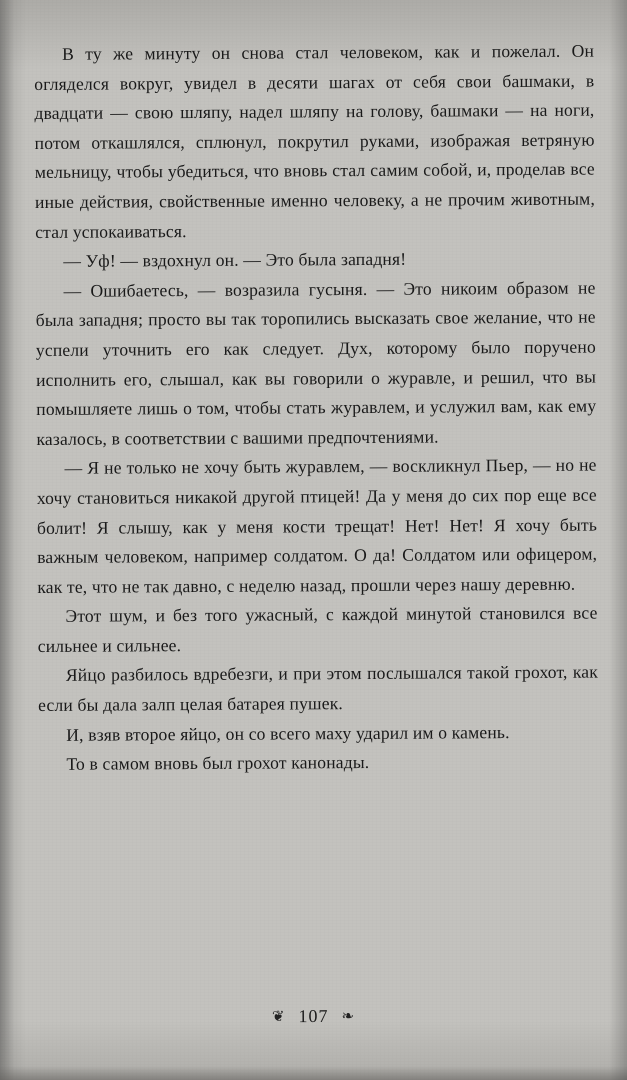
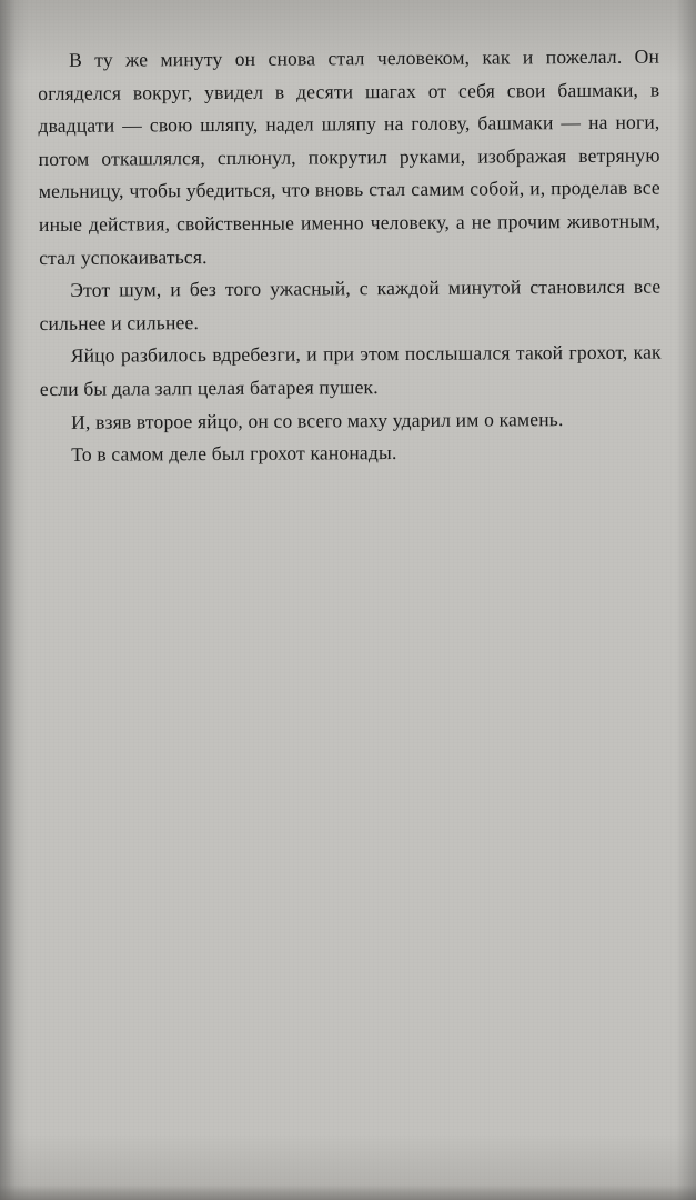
  В ту же минуту он снова стал человеком, как и пожелал. Он огляделся вокруг, увидел в десяти шагах от себя свои башмаки, в двадцати — свою шляпу, надел шляпу на голову, башмаки — на ноги, потом откашлялся, сплюнул, покрутил руками, изображая ветряную мельницу, чтобы убедиться, что вновь стал самим собой, и, проделав все иные действия, свойственные именно человеку, а не прочим животным, стал успокаиваться.
- — Уф! — вздохнул он. — Это была западня!
- — Ошибаетесь, — возразила гусыня. — Это никоим образом не была западня; просто вы так торопились высказать свое желание, что не успели уточнить его как следует. Дух, которому было поручено исполнить его, слышал, как вы говорили о журавле, и решил, что вы помышляете лишь о том, чтобы стать журавлем, и услужил вам, как ему казалось, в соответствии с вашими предпочтениями.
- — Я не только не хочу быть журавлем, — воскликнул Пьер, — но не хочу становиться никакой другой птицей! Да у меня до сих пор еще все болит! Я слышу, как у меня кости трещат! Нет! Нет! Я хочу быть важным человеком, например солдатом. О да! Солдатом или офицером, как те, что не так давно, с неделю назад, прошли через нашу деревню.
  Этот шум, и без того ужасный, с каждой минутой становился все сильнее и сильнее.
  Яйцо разбилось вдребезги, и при этом послышался такой грохот, как если бы дала залп целая батарея пушек.
  И, взяв второе яйцо, он со всего маху ударил им о камень.
- То в самом вновь был грохот канонады.
+ То в самом деле был грохот канонады.
- ❦ 107 ❧
